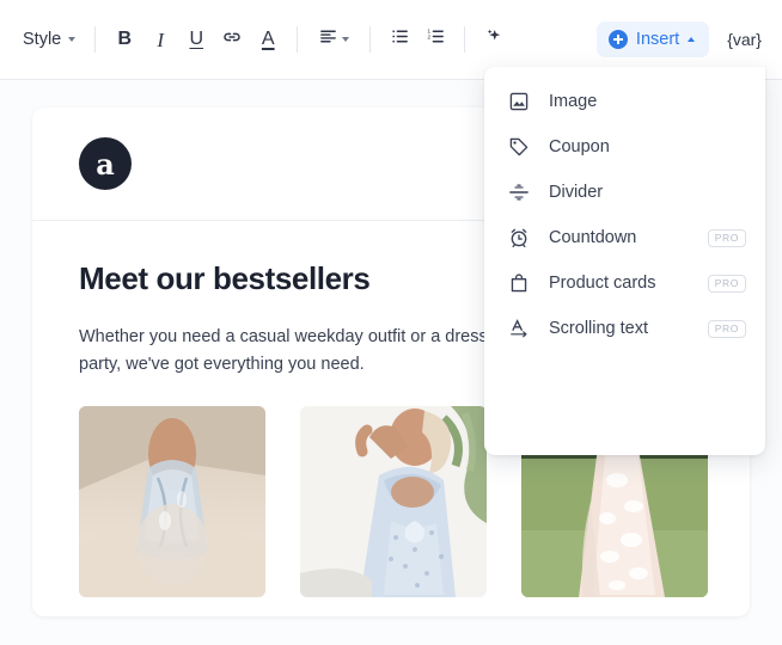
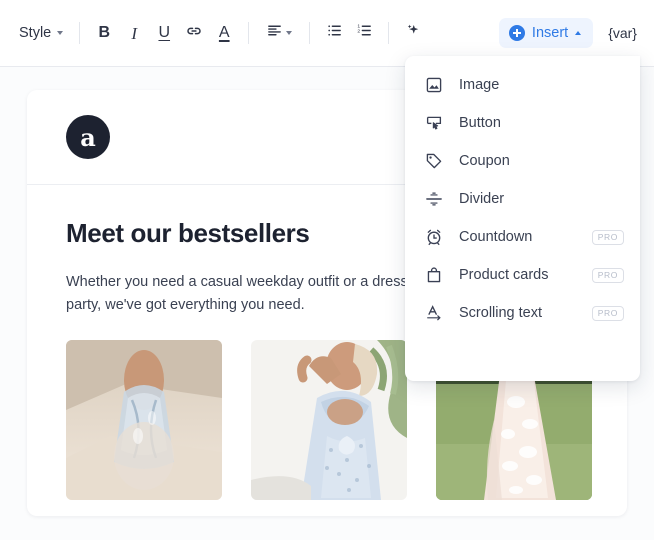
  Style
  B
  I
  U
  A
  Insert
  {var}
  a
  Meet our bestsellers
  Whether you need a casual weekday outfit or a dres party, we've got everything you need.
  Image
+ Button
  Coupon
  Divider
  Countdown
  PRO
  Product cards
  PRO
  Scrolling text
  PRO
